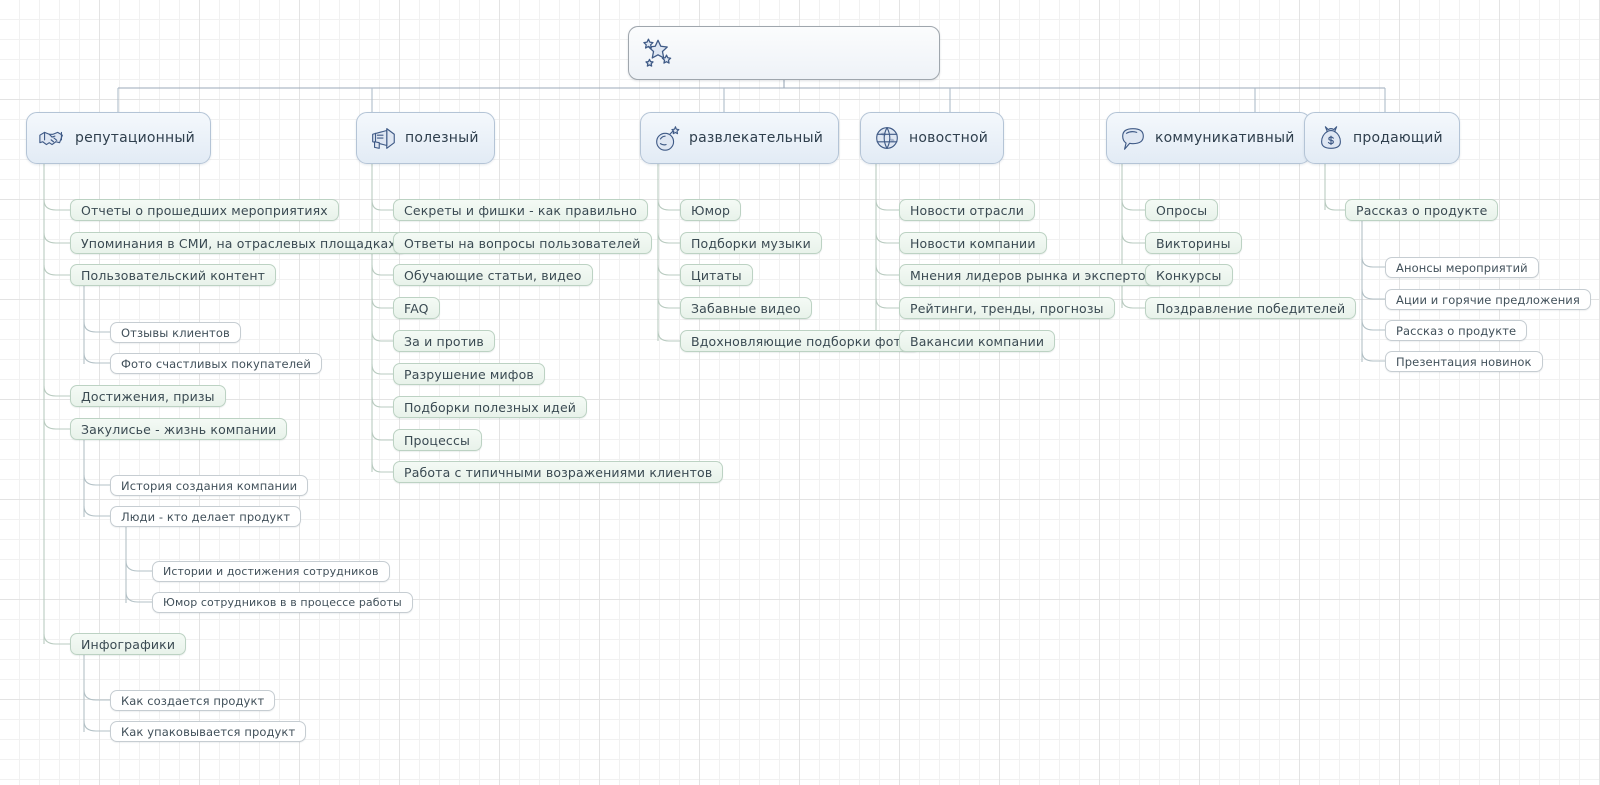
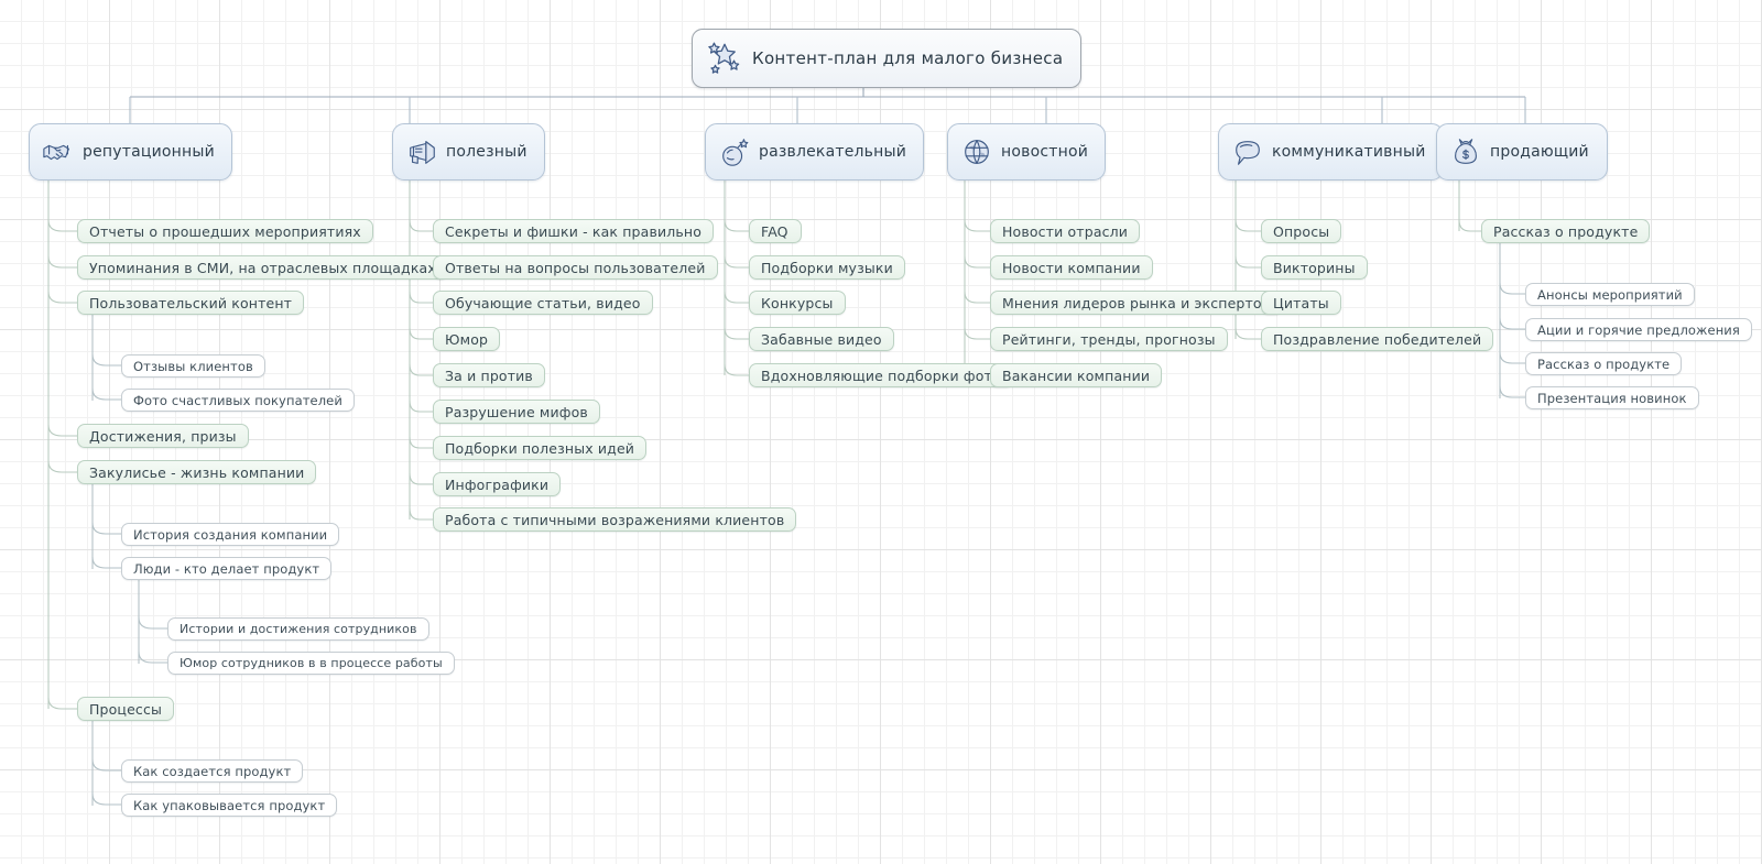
+ Контент-план для малого бизнеса
  репутационный
  Отчеты о прошедших мероприятиях
  Упоминания в СМИ, на отраслевых площадка
  Пользовательский контент
  Отзывы клиентов
  Фото счастливых покупателей
  Достижения, призы
  Закулисье - жизнь компании
  История создания компании
  Люди - кто делает продукт
  Истории и достижения сотрудников
  Юмор сотрудников в в процессе работы
- Инфографики
+ Процессы
  Как создается продукт
  Как упаковывается продукт
  полезный
  Секреты и фишки - как правильно
  Ответы на вопросы пользователей
  Обучающие статьи, видео
- FAQ
+ Юмор
  За и против
  Разрушение мифов
  Подборки полезных идей
- Процессы
+ Инфографики
  Работа с типичными возражениями клиентов
  развлекательный
- Юмор
+ FAQ
  Подборки музыки
- Цитаты
+ Конкурсы
  Забавные видео
  Вдохновляющие подборки фот
  новостной
  Новости отрасли
  Новости компании
  Мнения лидеров рынка и эксперто
  Рейтинги, тренды, прогнозы
  Вакансии компании
  коммуникативный
  Опросы
  Викторины
- Конкурсы
+ Цитаты
  Поздравление победителей
  продающий
  Рассказ о продукте
  Анонсы мероприятий
  Ации и горячие предложения
  Рассказ о продукте
  Презентация новинок
